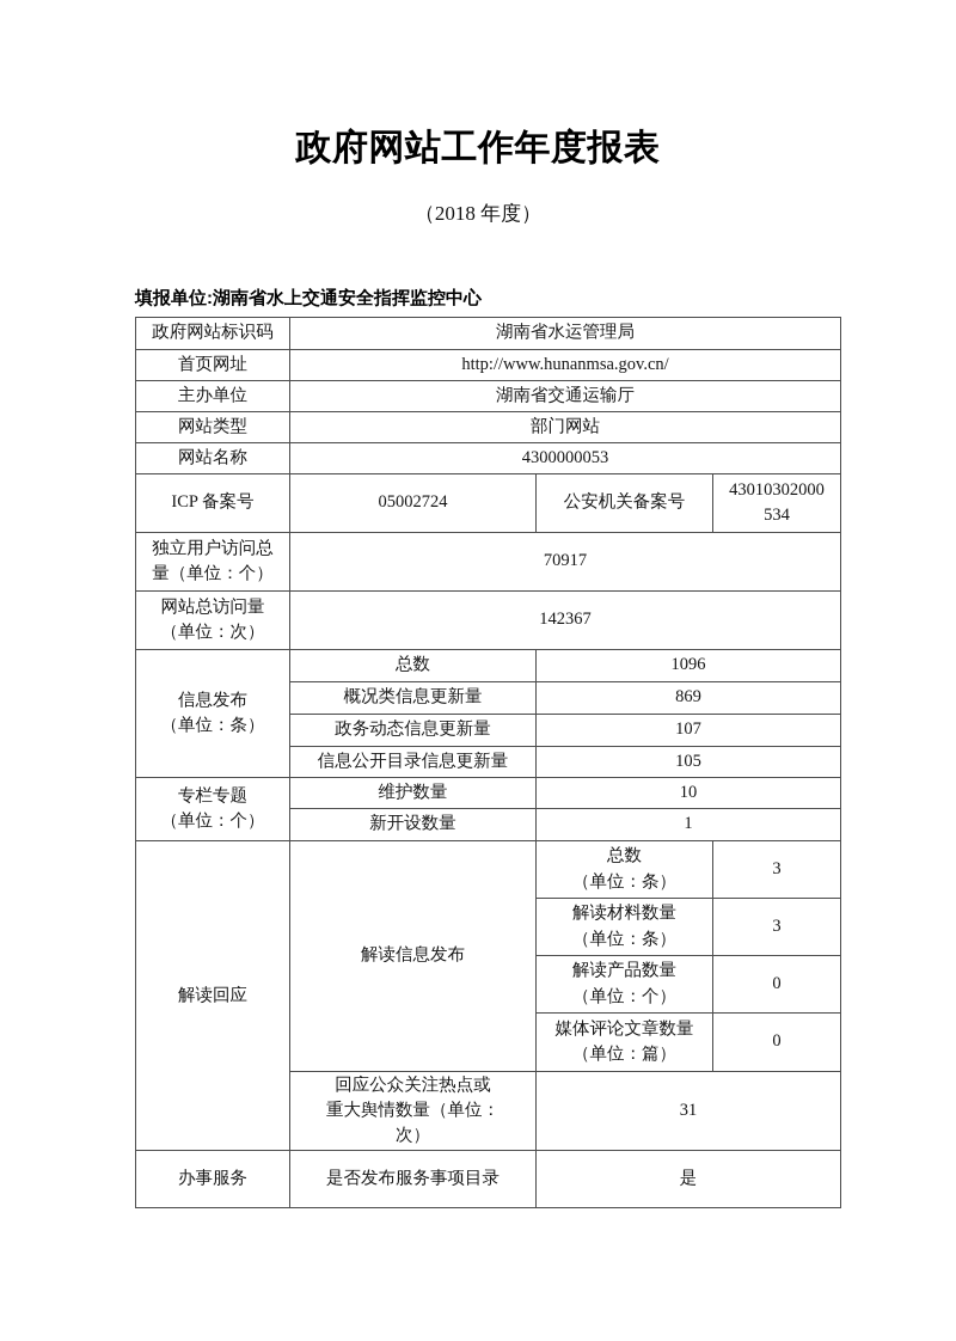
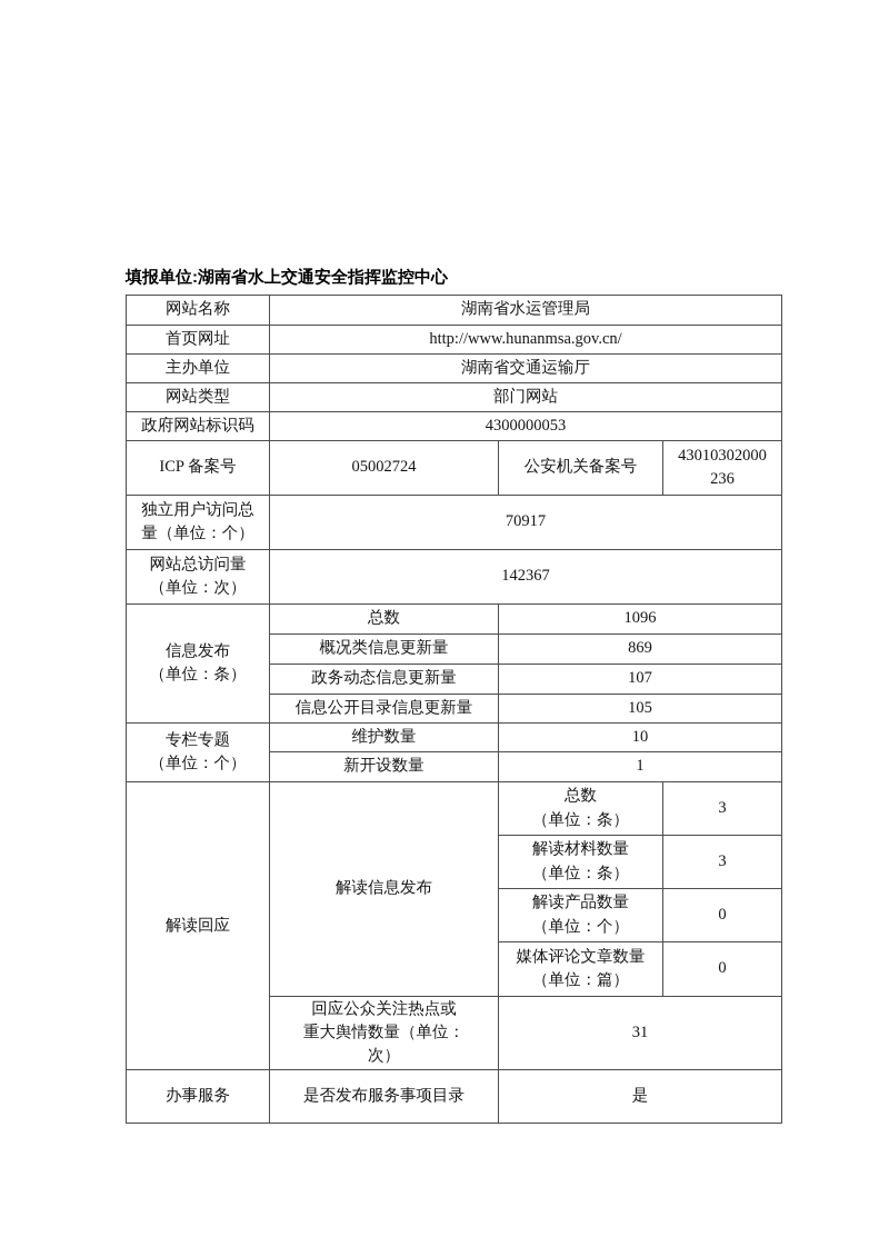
- 政府网站工作年度报表
- （2018 年度）
  填报单位:湖南省水上交通安全指挥监控中心
- 政府网站标识码	湖南省水运管理局
+ 网站名称	湖南省水运管理局
  首页网址	http://www.hunanmsa.gov.cn/
  主办单位	湖南省交通运输厅
  网站类型	部门网站
- 网站名称	4300000053
+ 政府网站标识码	4300000053
- ICP 备案号	05002724	公安机关备案号	43010302000 534
+ ICP 备案号	05002724	公安机关备案号	43010302000 236
  独立用户访问总 量（单位：个）	70917
  网站总访问量 （单位：次）	142367
  信息发布 （单位：条）	总数	1096
  概况类信息更新量	869
  政务动态信息更新量	107
  信息公开目录信息更新量	105
  专栏专题 （单位：个）	维护数量	10
  新开设数量	1
  解读回应	解读信息发布	总数 （单位：条）	3
  解读材料数量 （单位：条）	3
  解读产品数量 （单位：个）	0
  媒体评论文章数量 （单位：篇）	0
  回应公众关注热点或 重大舆情数量（单位： 次）	31
  办事服务	是否发布服务事项目录	是
